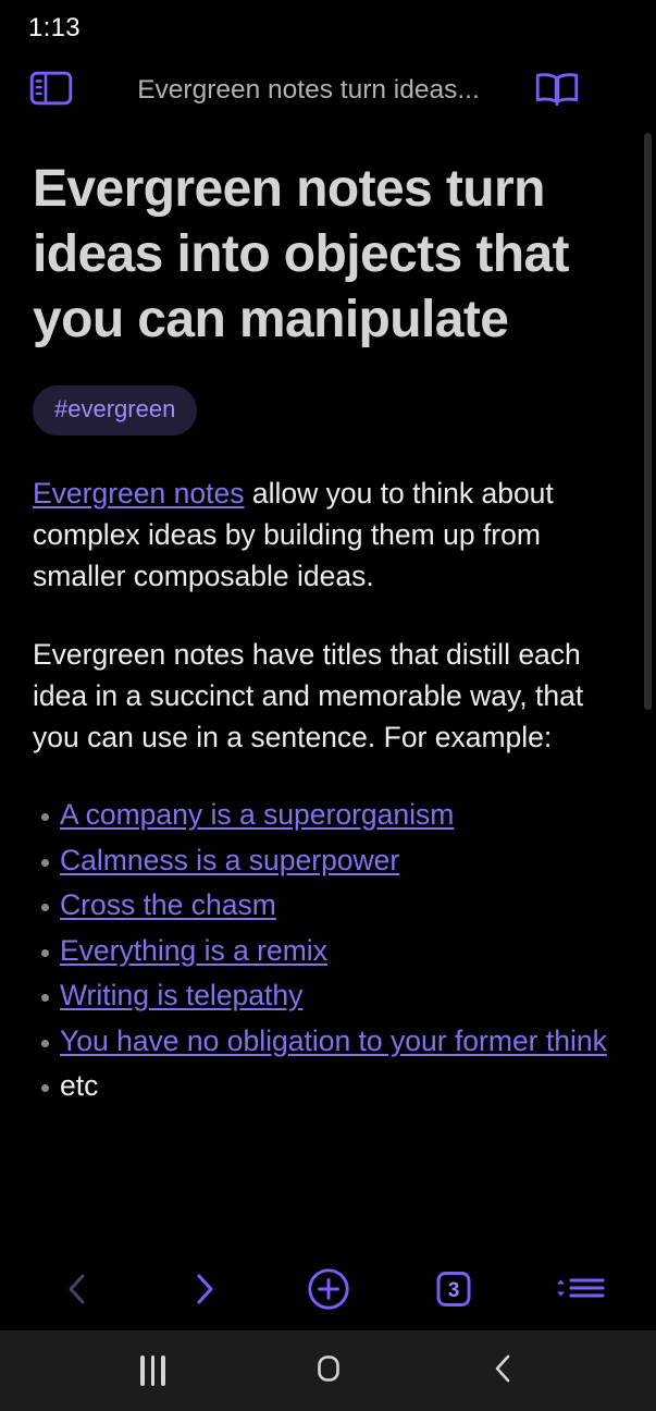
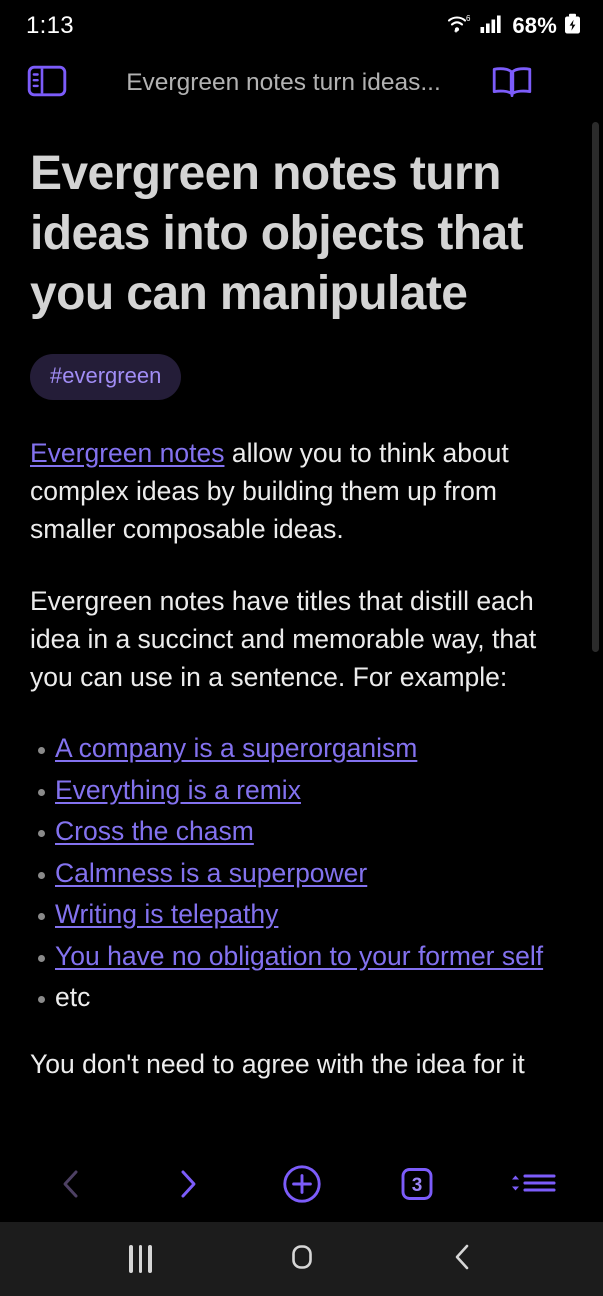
  1:13
+ 6
+ 68%
  Evergreen notes turn ideas...
  Evergreen notes turn ideas into objects that you can manipulate
  #evergreen
  Evergreen notes allow you to think about complex ideas by building them up from smaller composable ideas.
  Evergreen notes have titles that distill each idea in a succinct and memorable way, that you can use in a sentence. For example:
  A company is a superorganism
- Calmness is a superpower
+ Everything is a remix
  Cross the chasm
- Everything is a remix
+ Calmness is a superpower
  Writing is telepathy
- You have no obligation to your former think
+ You have no obligation to your former self
  etc
+ You don't need to agree with the idea for it
  3
